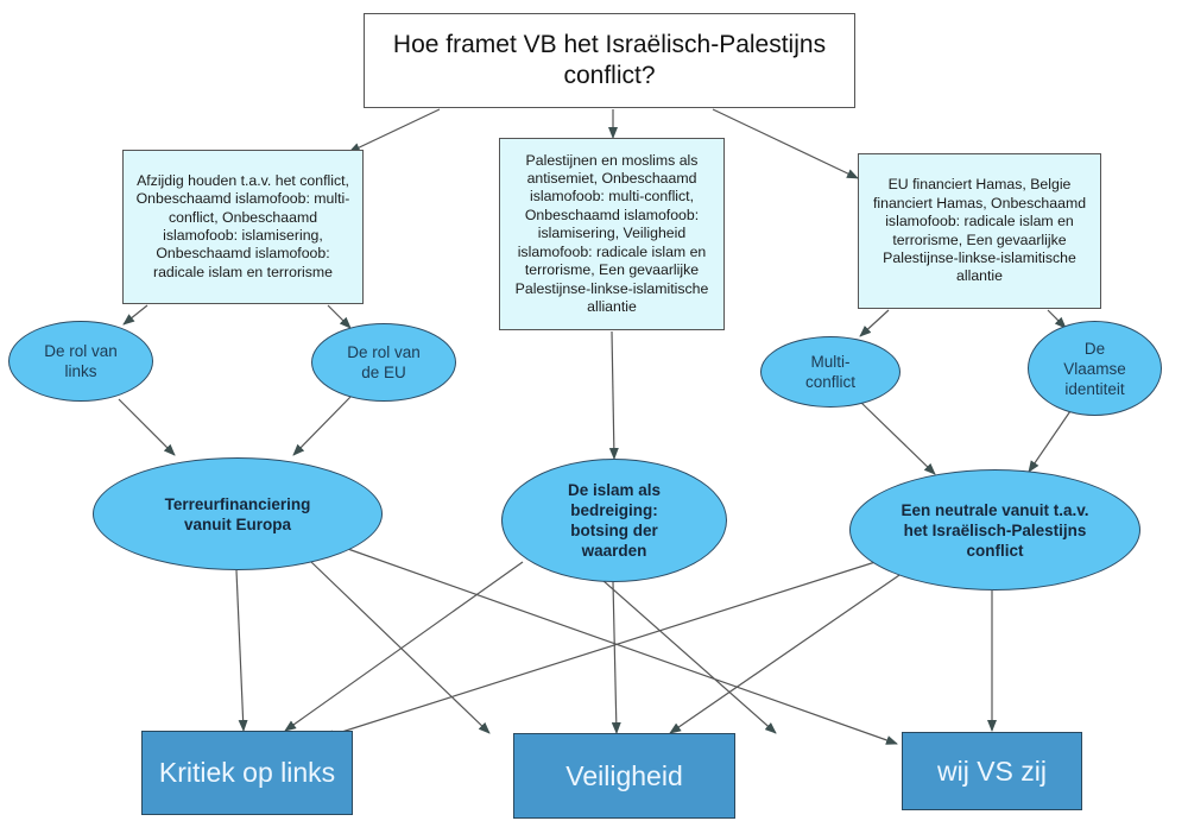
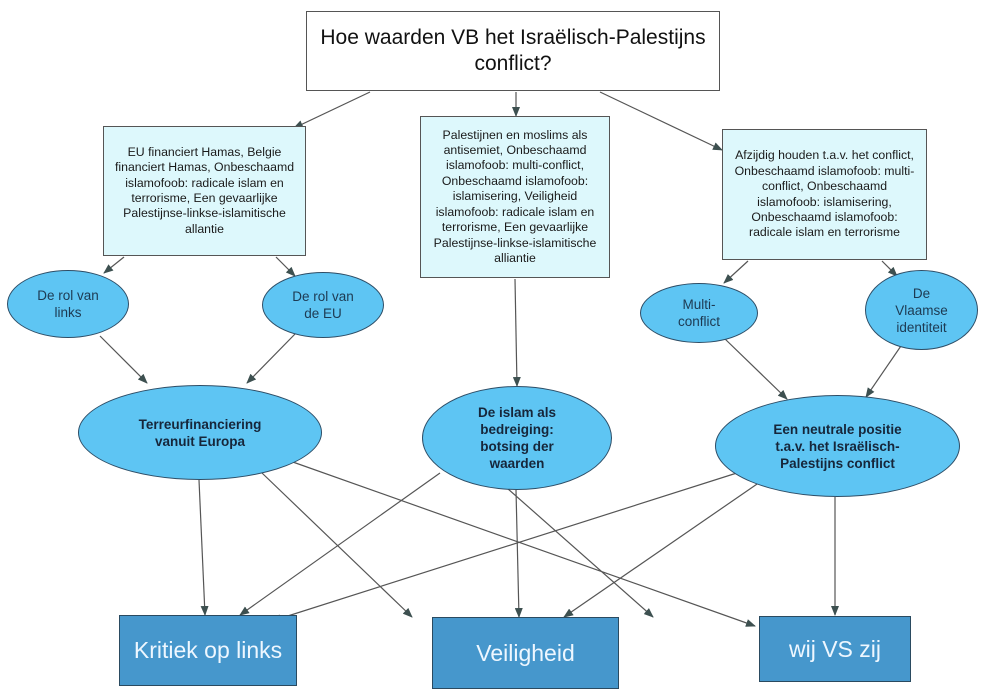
- Hoe framet VB het Israëlisch-Palestijns conflict?
+ Hoe waarden VB het Israëlisch-Palestijns conflict?
- Afzijdig houden t.a.v. het conflict, Onbeschaamd islamofoob: multi-conflict, Onbeschaamd islamofoob: islamisering, Onbeschaamd islamofoob: radicale islam en terrorisme
+ EU financiert Hamas, Belgie financiert Hamas, Onbeschaamd islamofoob: radicale islam en terrorisme, Een gevaarlijke Palestijnse-linkse-islamitische allantie
  Palestijnen en moslims als antisemiet, Onbeschaamd islamofoob: multi-conflict, Onbeschaamd islamofoob: islamisering, Veiligheid islamofoob: radicale islam en terrorisme, Een gevaarlijke Palestijnse-linkse-islamitische alliantie
- EU financiert Hamas, Belgie financiert Hamas, Onbeschaamd islamofoob: radicale islam en terrorisme, Een gevaarlijke Palestijnse-linkse-islamitische allantie
+ Afzijdig houden t.a.v. het conflict, Onbeschaamd islamofoob: multi-conflict, Onbeschaamd islamofoob: islamisering, Onbeschaamd islamofoob: radicale islam en terrorisme
  De rol van links
  De rol van de EU
  Multi-conflict
  De Vlaamse identiteit
  Terreurfinanciering vanuit Europa
  De islam als bedreiging: botsing der waarden
- Een neutrale vanuit t.a.v. het Israëlisch-Palestijns conflict
+ Een neutrale positie t.a.v. het Israëlisch-Palestijns conflict
  Kritiek op links
  Veiligheid
  wij VS zij
